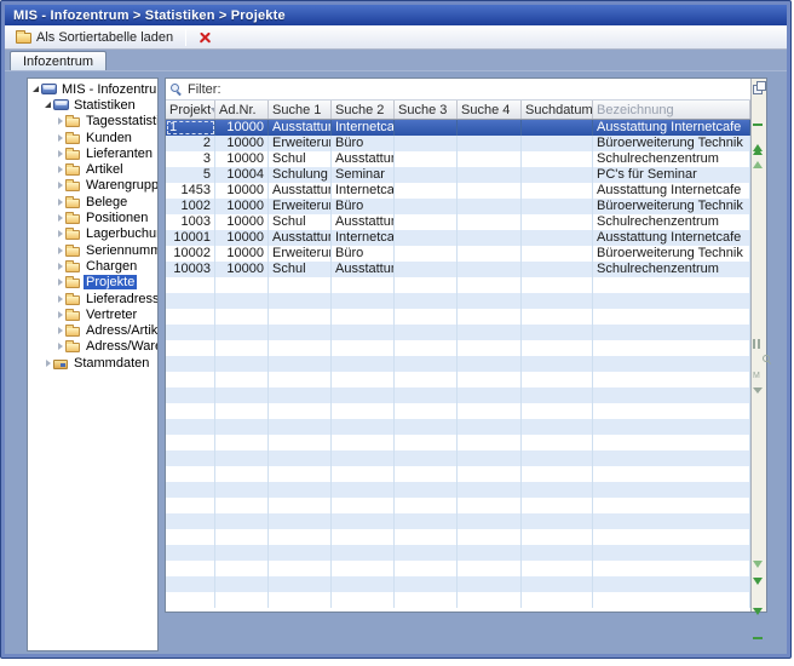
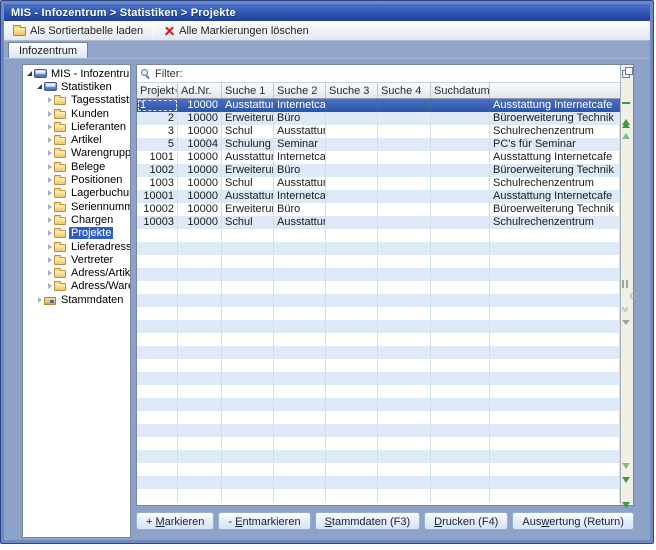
  MIS - Infozentrum > Statistiken > Projekte
  Als Sortiertabelle laden
+ Alle Markierungen löschen
  Infozentrum
  MIS - Infozentru
  Statistiken
  Tagesstatist
  Kunden
  Lieferanten
  Artikel
  Warengrupp
  Belege
  Positionen
  Lagerbuchu
  Seriennumm
  Chargen
  Projekte
  Lieferadress
  Vertreter
  Adress/Artik
  Stammdaten
  Filter:
  Projekt
  Ad.Nr.
  Suche 1
  Suche 2
  Suche 3
  Suche 4
  Suchdatum
- Bezeichnung
  1
  10000
  Ausstattun
  Internetca
  Ausstattung Internetcafe
  2
  10000
  Erweiteru
  Büro
  Büroerweiterung Technik
  3
  10000
  Schul
  Ausstattun
  Schulrechenzentrum
  5
  10004
  Schulung
  Seminar
  PC's für Seminar
- 1453
+ 1001
  10000
  Ausstattun
  Internetca
  Ausstattung Internetcafe
  1002
  10000
  Erweiteru
  Büro
  Büroerweiterung Technik
  1003
  10000
  Schul
  Ausstattun
  Schulrechenzentrum
  10001
  10000
  Ausstattun
  Internetca
  Ausstattung Internetcafe
  10002
  10000
  Erweiteru
  Büro
  Büroerweiterung Technik
  10003
  10000
  Schul
  Ausstattun
  Schulrechenzentrum
+ + Markieren
+ - Entmarkieren
+ Stammdaten (F3)
+ Drucken (F4)
+ Auswertung (Return)
